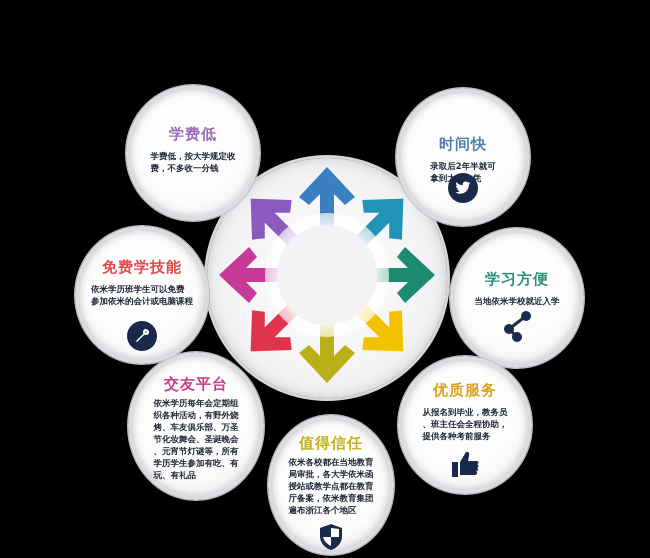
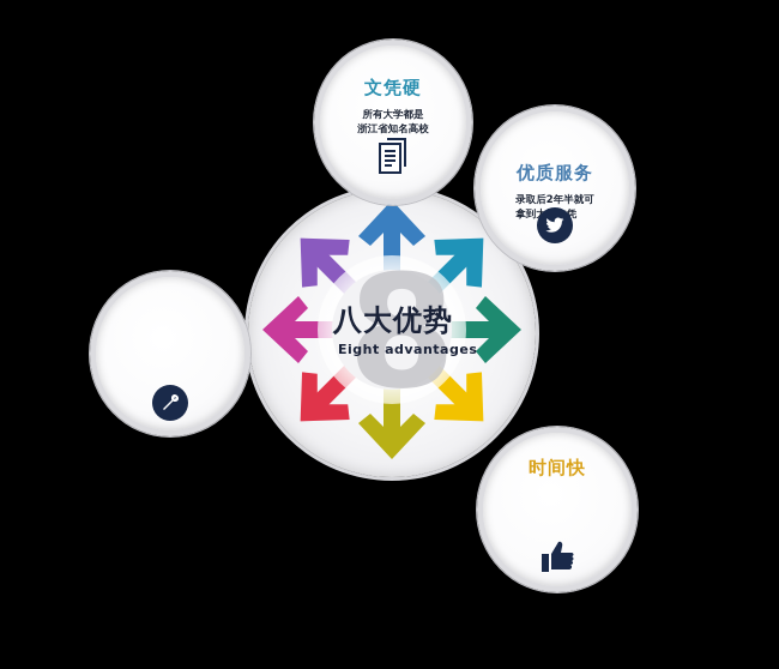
+ 8
+ 八大优势
+ Eight advantages
+ 文凭硬
+ 所有大学都是
+ 浙江省知名高校
- 时间快
+ 优质服务
  录取后2年半就可
- 学习方便
- 当地依米学校就近入学
- 优质服务
+ 时间快
- 从报名到毕业，教务员
- 、班主任会全程协助，
- 提供各种考前服务
- 值得信任
- 依米各校都在当地教育
- 局审批，各大学依米函
- 授站或教学点都在教育
- 厅备案，依米教育集团
- 遍布浙江各个地区
- 交友平台
- 依米学历每年会定期组
- 织各种活动，有野外烧
- 烤、车友俱乐部、万圣
- 节化妆舞会、圣诞晚会
- 、元宵节灯谜等，所有
- 学历学生参加有吃、有
- 玩、有礼品
- 免费学技能
- 依米学历班学生可以免费
- 参加依米的会计或电脑课程
- 学费低
- 学费低，按大学规定收
- 费，不多收一分钱
